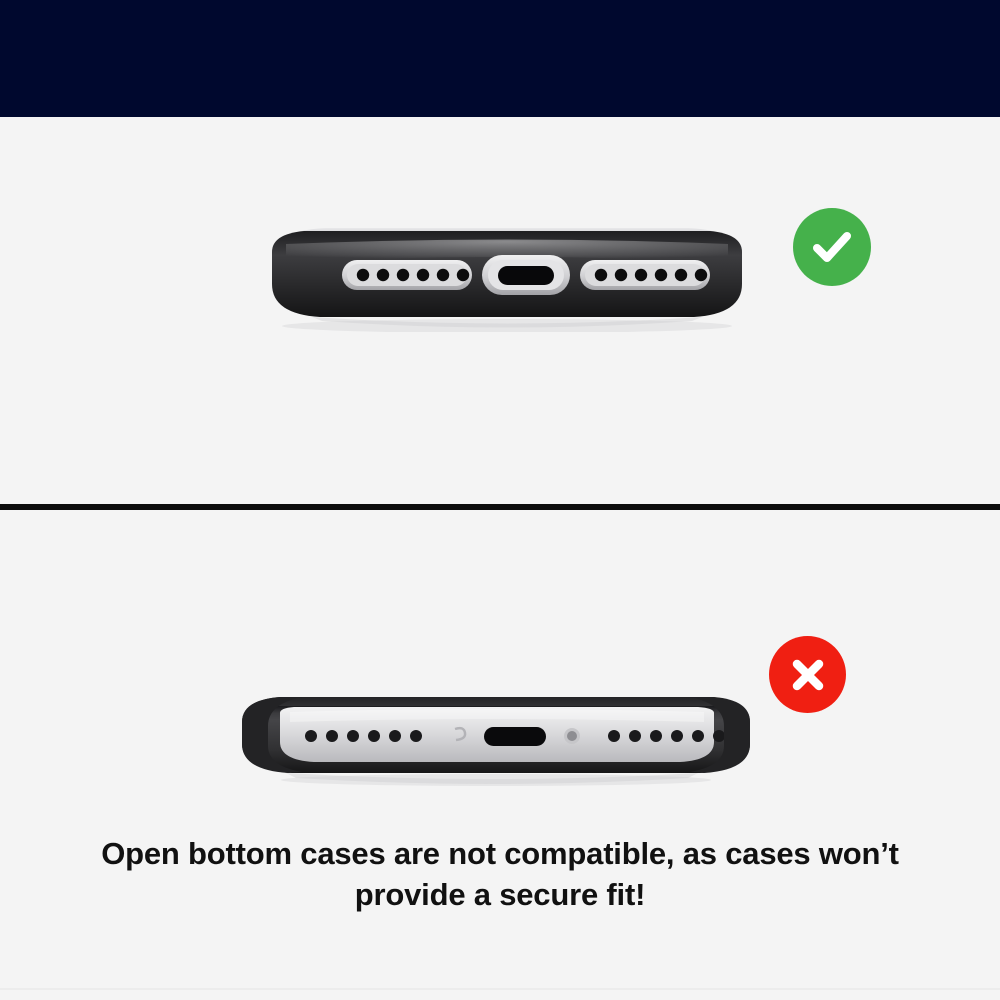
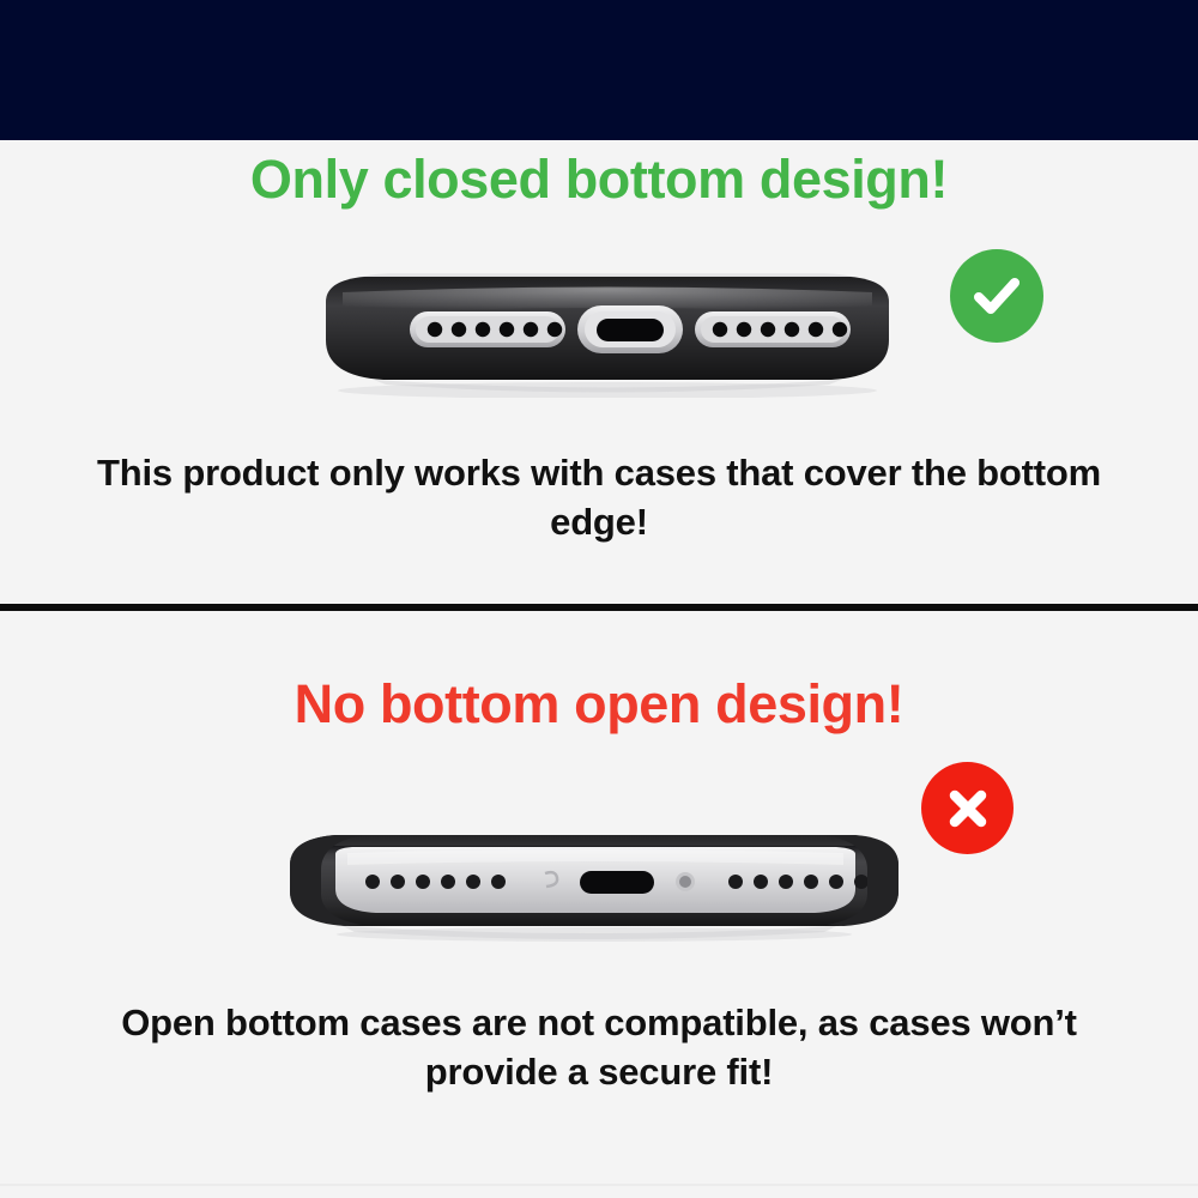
+ Only closed bottom design!
+ This product only works with cases that cover the bottom edge!
+ No bottom open design!
  Open bottom cases are not compatible, as cases won’t provide a secure fit!
